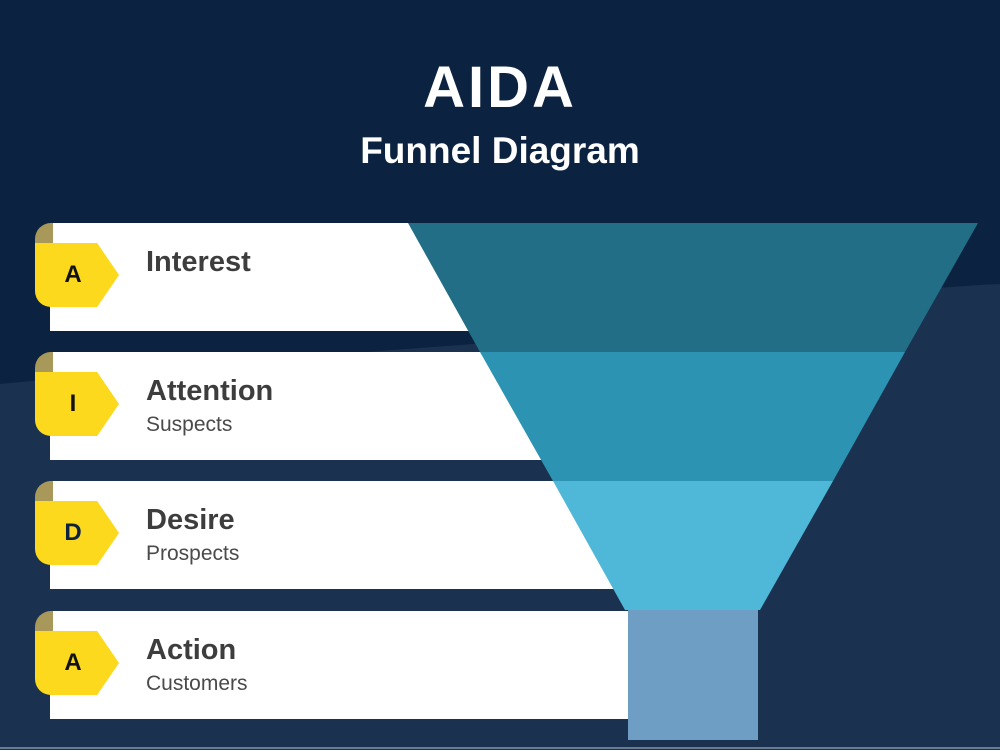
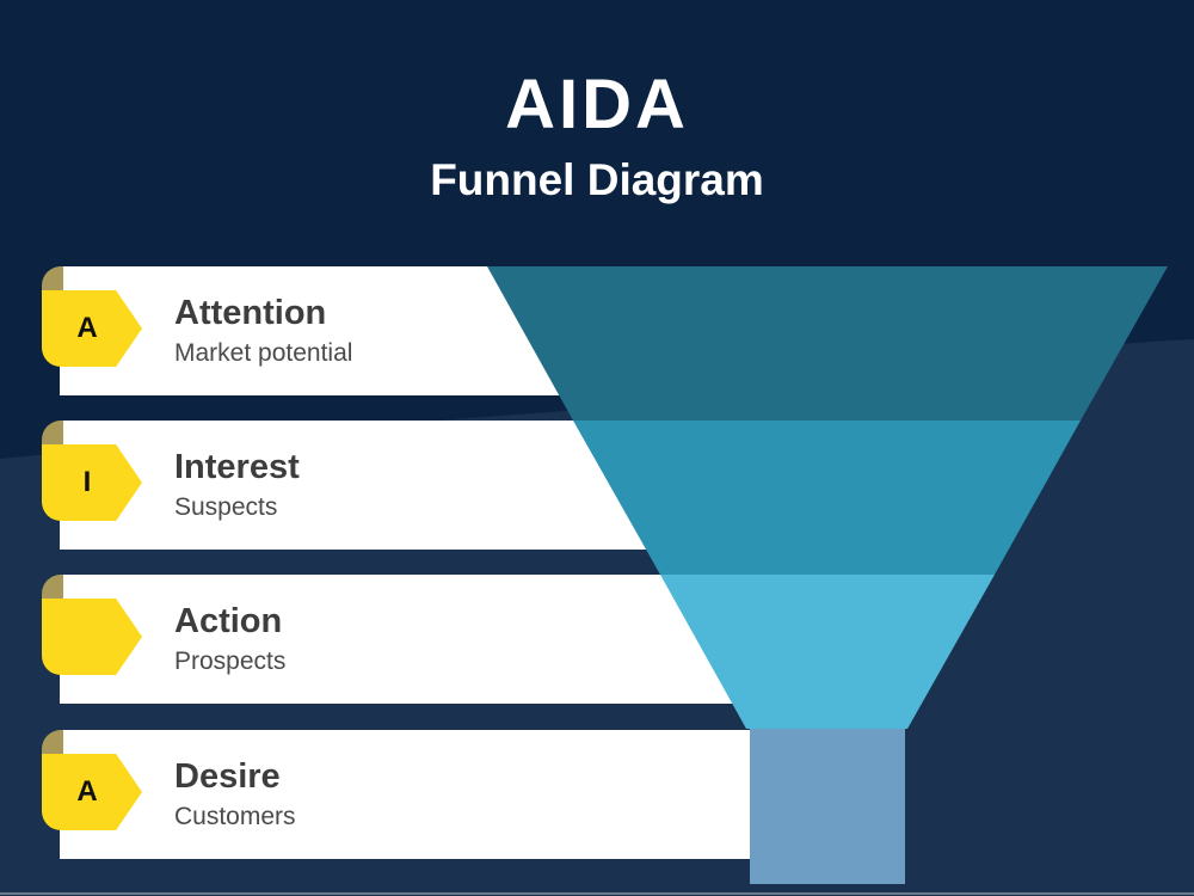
  AIDA
  Funnel Diagram
- Interest
+ Attention
+ Market potential
  A
- Attention
+ Interest
  Suspects
  I
- Desire
+ Action
  Prospects
- D
- Action
+ Desire
  Customers
  A
